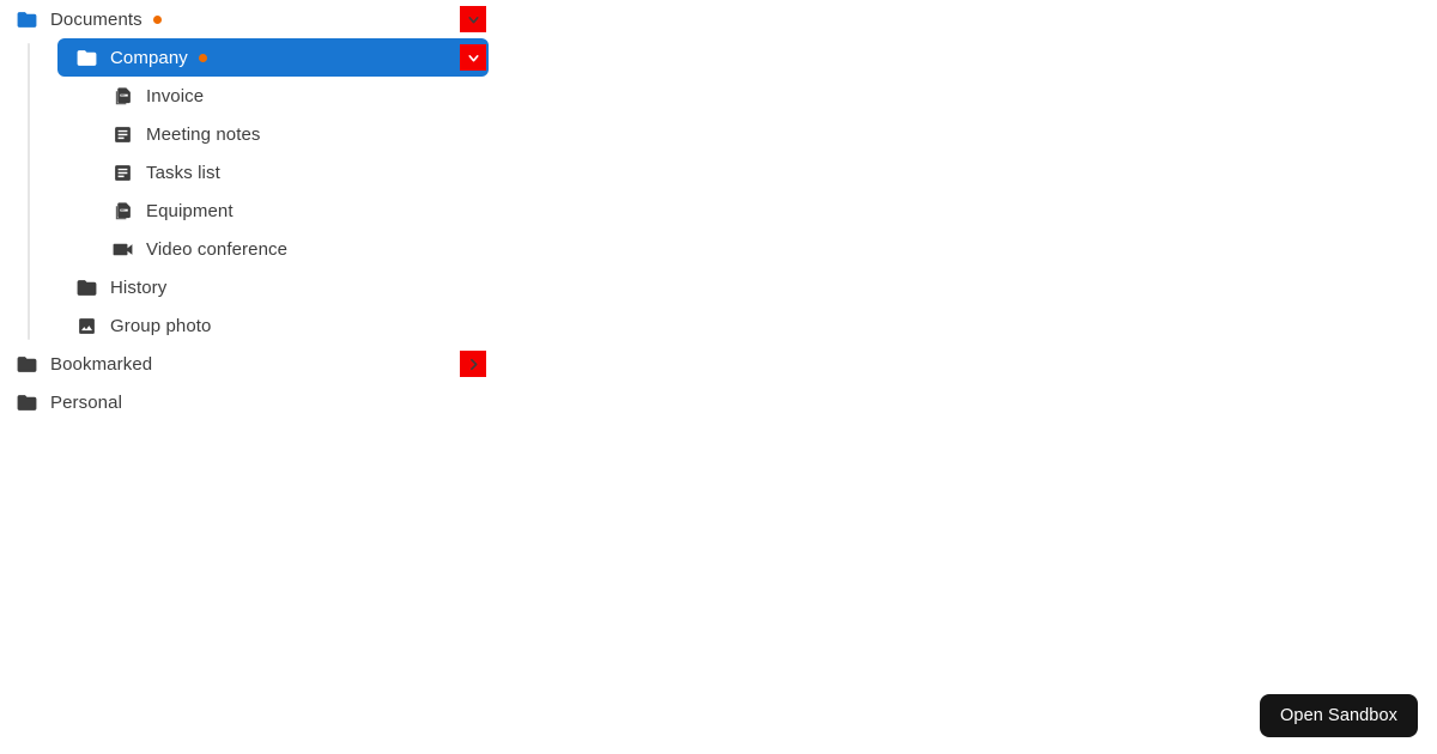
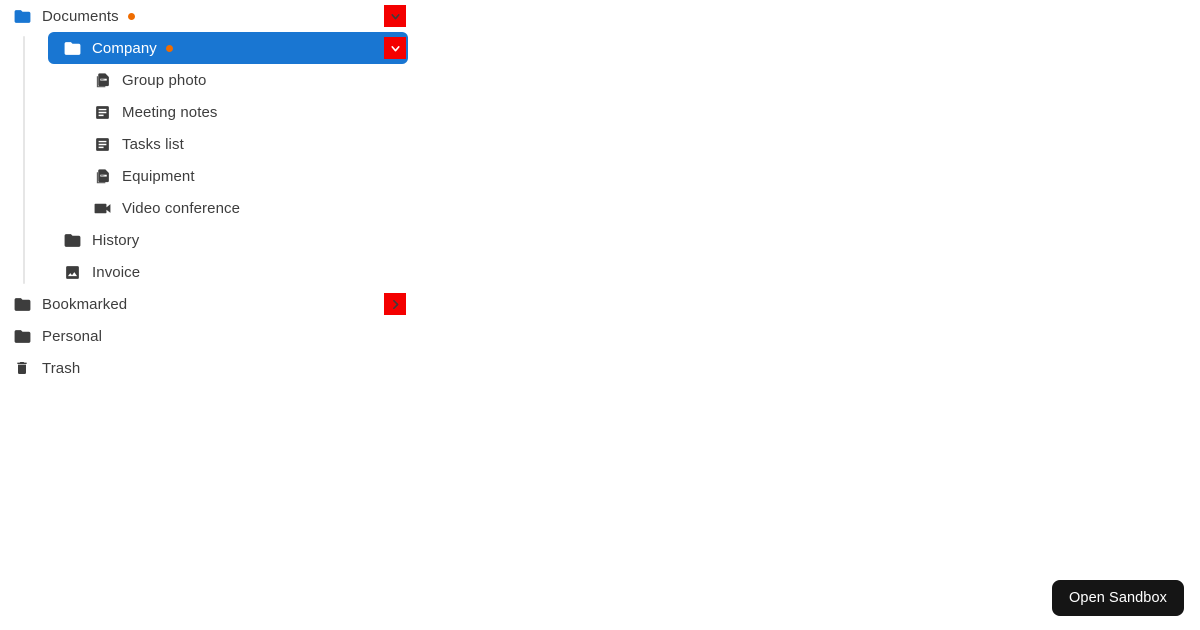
  Documents
  Company
- Invoice
+ Group photo
  Meeting notes
  Tasks list
  Equipment
  Video conference
  History
- Group photo
+ Invoice
  Bookmarked
  Personal
+ Trash
  Open Sandbox
